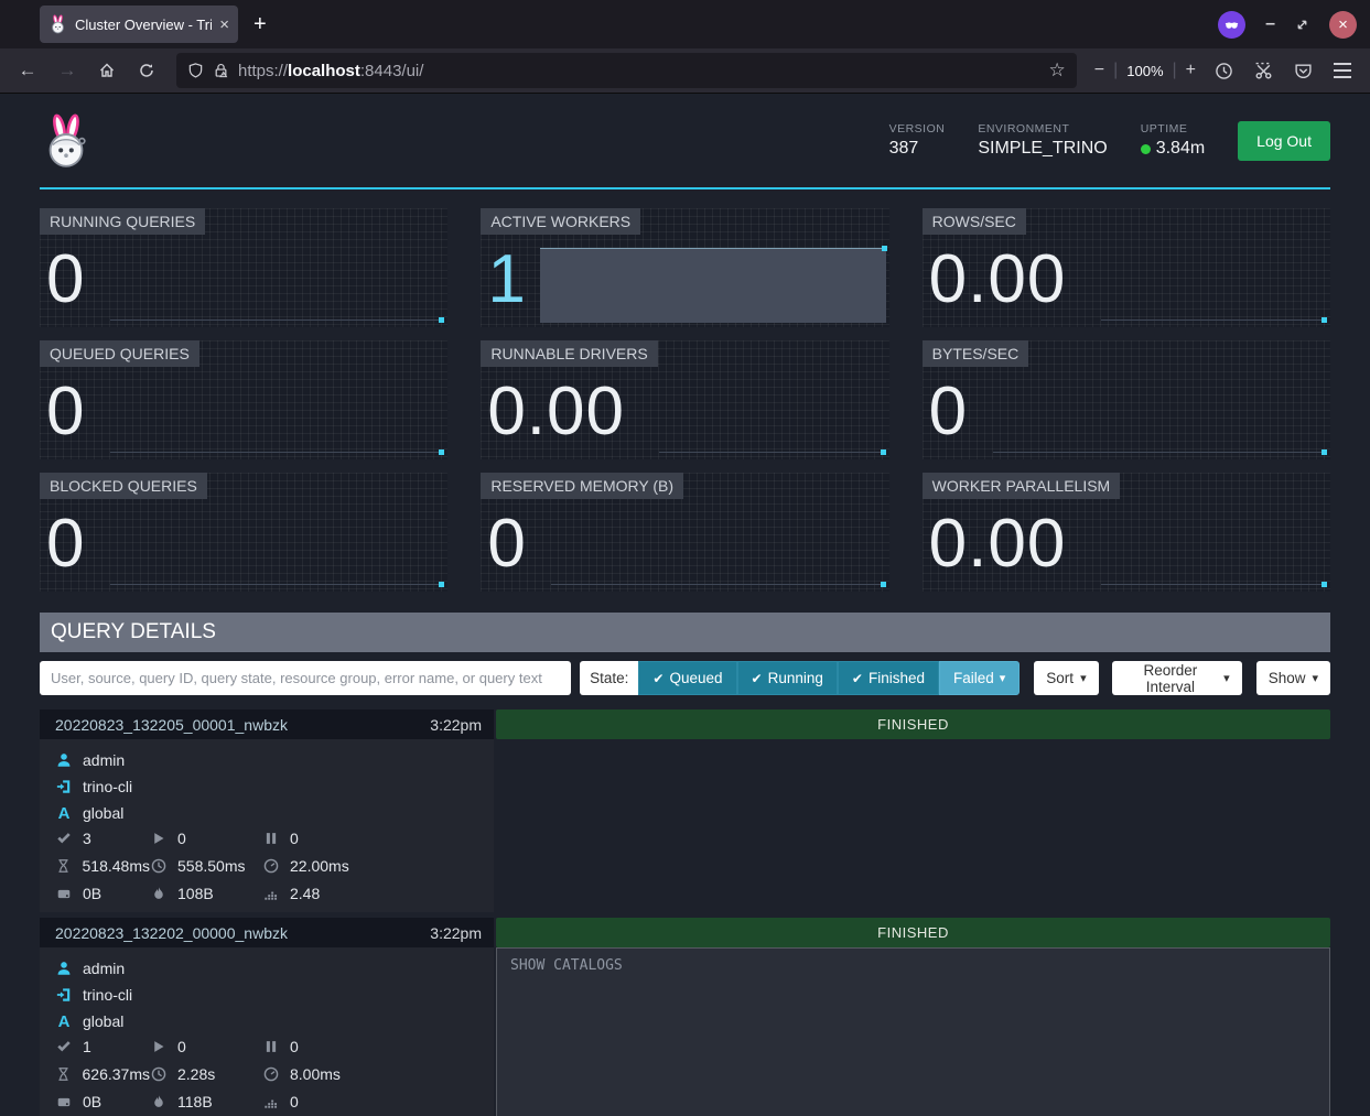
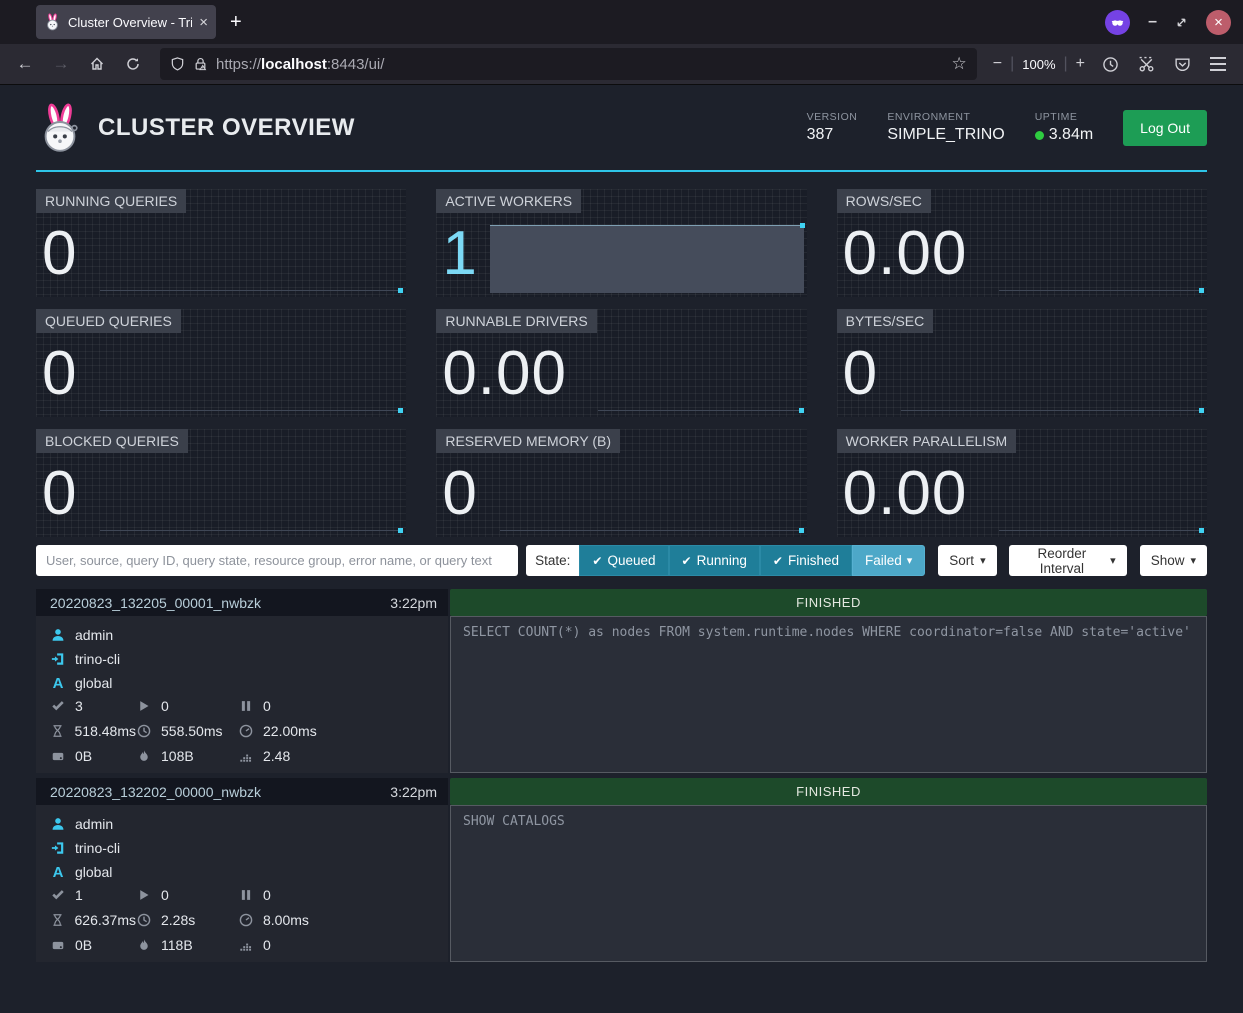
  Cluster Overview - Tri
  ×
  +
  –
  ×
  ←
  →
  https://
  localhost
  :8443/ui/
  ☆
  −
  |
  100%
  |
  +
+ CLUSTER OVERVIEW
  VERSION
  387
  ENVIRONMENT
  SIMPLE_TRINO
  UPTIME
  3.84m
  Log Out
  RUNNING QUERIES
  0
  ACTIVE WORKERS
  1
  ROWS/SEC
  0.00
  QUEUED QUERIES
  0
  RUNNABLE DRIVERS
  0.00
  BYTES/SEC
  0
  BLOCKED QUERIES
  0
  RESERVED MEMORY (B)
  0
  WORKER PARALLELISM
  0.00
- QUERY DETAILS
  User, source, query ID, query state, resource group, error name, or query text
  State:
  ✔
  Queued
  ✔
  Running
  ✔
  Finished
  Failed
  ▾
  Sort
  ▾
  Reorder Interval
  ▾
  Show
  ▾
  20220823_132205_00001_nwbzk
  3:22pm
  FINISHED
  admin
  trino-cli
  A
  global
  3
  0
  0
  518.48ms
  558.50ms
  22.00ms
  0B
  108B
  2.48
+ SELECT COUNT(*) as nodes FROM system.runtime.nodes WHERE coordinator=false AND state='active'
  20220823_132202_00000_nwbzk
  3:22pm
  FINISHED
  admin
  trino-cli
  A
  global
  1
  0
  0
  626.37ms
  2.28s
  8.00ms
  0B
  118B
  0
  SHOW CATALOGS
